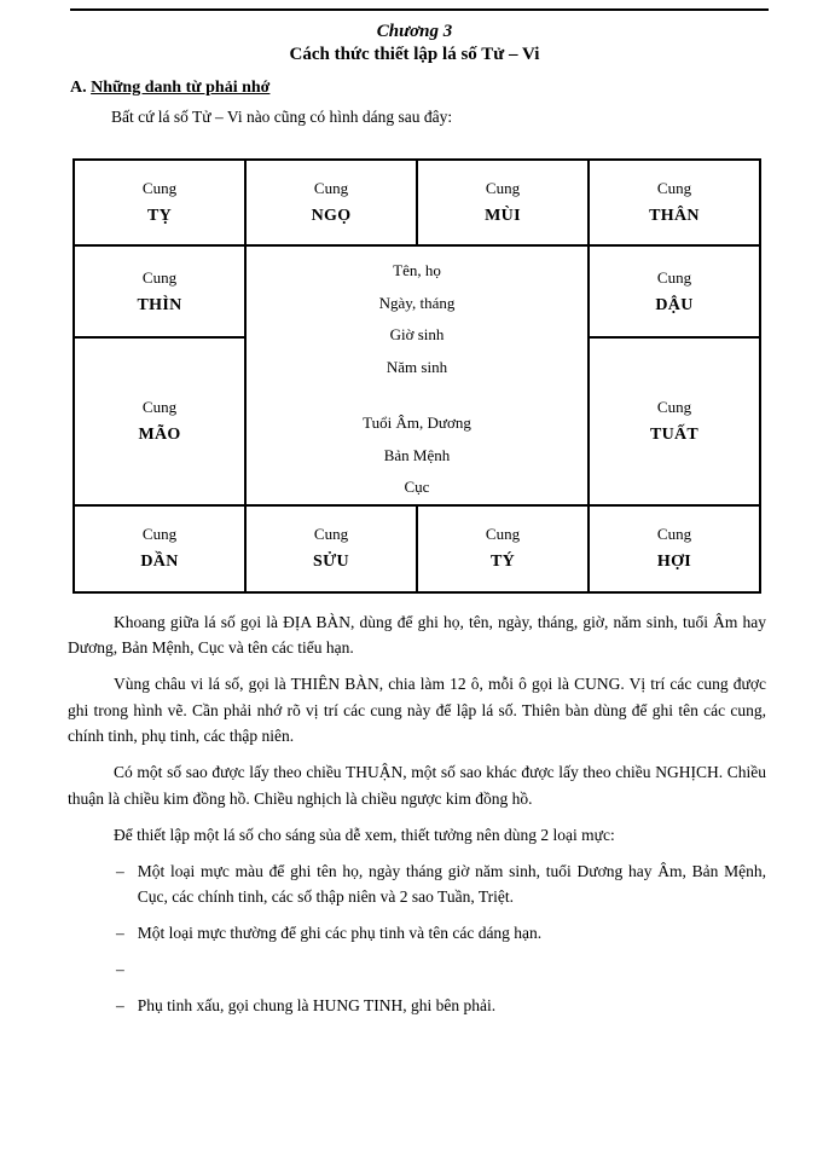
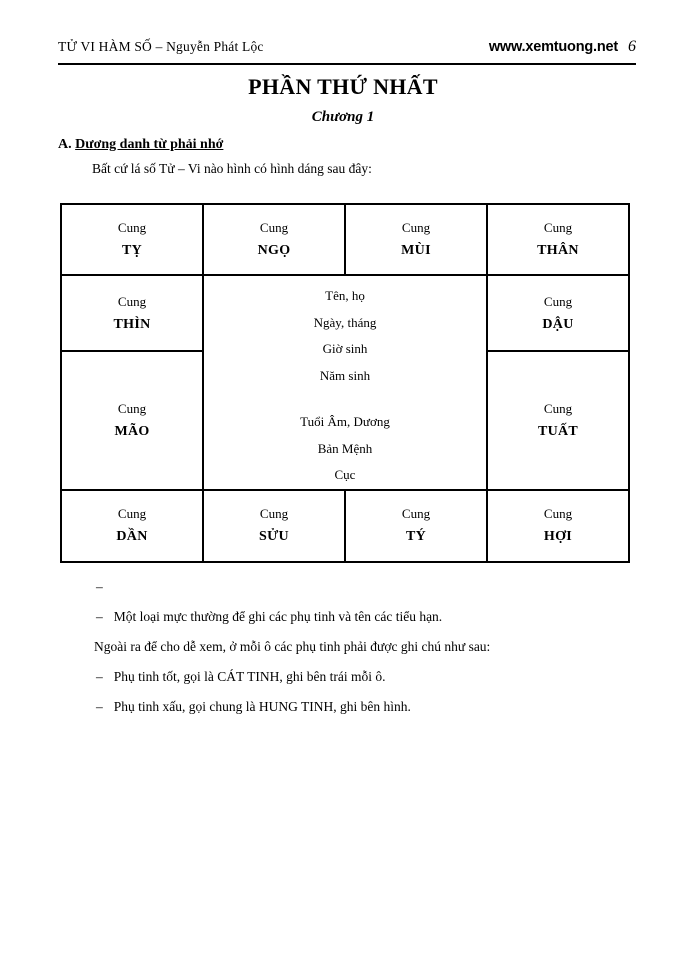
+ TỬ VI HÀM SỐ – Nguyễn Phát Lộc
+ www.xemtuong.net
+ 6
+ PHẦN THỨ NHẤT
- Chương 3
+ Chương 1
- Cách thức thiết lập lá số Tử – Vi
- A. Những danh từ phải nhớ
+ A. Dương danh từ phải nhớ
- Bất cứ lá số Tử – Vi nào cũng có hình dáng sau đây:
+ Bất cứ lá số Tử – Vi nào hình có hình dáng sau đây:
  Cung TỴ	Cung NGỌ	Cung MÙI	Cung THÂN
  Cung THÌN	Tên, họ Ngày, tháng Giờ sinh Năm sinh Tuổi Âm, Dương Bản Mệnh Cục	Cung DẬU
  Cung MÃO	Cung TUẤT
  Cung DẦN	Cung SỬU	Cung TÝ	Cung HỢI
- Khoang giữa lá số gọi là ĐỊA BÀN, dùng để ghi họ, tên, ngày, tháng, giờ, năm sinh, tuổi Âm hay Dương, Bản Mệnh, Cục và tên các tiểu hạn.
- Vùng châu vi lá số, gọi là THIÊN BÀN, chia làm 12 ô, mỗi ô gọi là CUNG. Vị trí các cung được ghi trong hình vẽ. Cần phải nhớ rõ vị trí các cung này để lập lá số. Thiên bàn dùng để ghi tên các cung, chính tinh, phụ tinh, các thập niên.
- Có một số sao được lấy theo chiều THUẬN, một số sao khác được lấy theo chiều NGHỊCH. Chiều thuận là chiều kim đồng hồ. Chiều nghịch là chiều ngược kim đồng hồ.
- Để thiết lập một lá số cho sáng sủa dễ xem, thiết tưởng nên dùng 2 loại mực:
  –
- Một loại mực màu để ghi tên họ, ngày tháng giờ năm sinh, tuổi Dương hay Âm, Bản Mệnh, Cục, các chính tinh, các số thập niên và 2 sao Tuần, Triệt.
  –
- Một loại mực thường để ghi các phụ tinh và tên các dáng hạn.
+ Một loại mực thường để ghi các phụ tinh và tên các tiểu hạn.
+ Ngoài ra để cho dễ xem, ở mỗi ô các phụ tinh phải được ghi chú như sau:
  –
+ Phụ tinh tốt, gọi là CÁT TINH, ghi bên trái mỗi ô.
  –
- Phụ tinh xấu, gọi chung là HUNG TINH, ghi bên phải.
+ Phụ tinh xấu, gọi chung là HUNG TINH, ghi bên hình.
